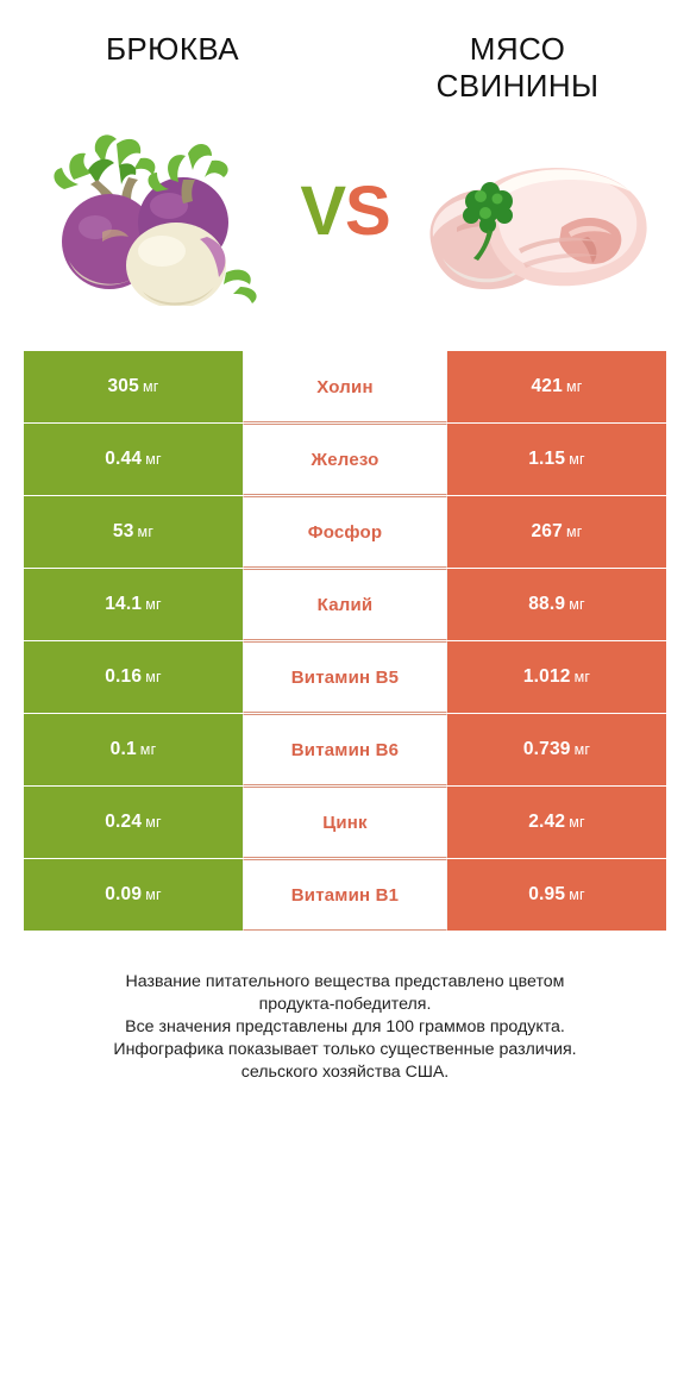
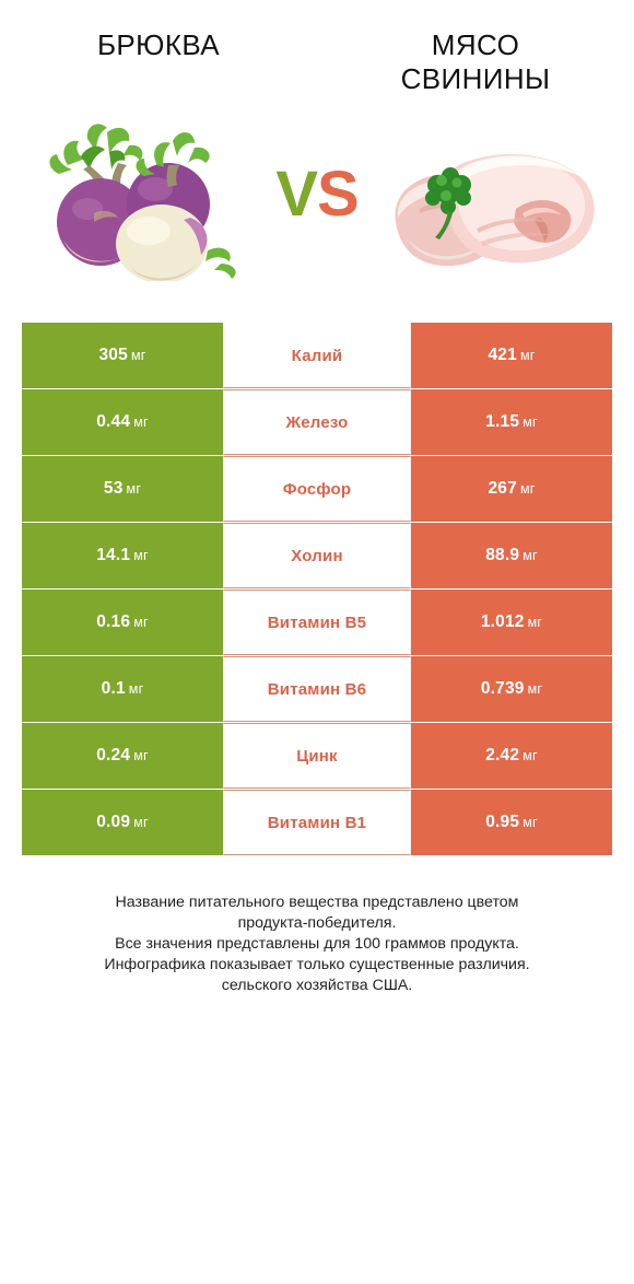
  БРЮКВА
  МЯСО СВИНИНЫ
  VS
  305 мг
- Холин
+ Калий
  421 мг
  0.44 мг
  Железо
  1.15 мг
  53 мг
  Фосфор
  267 мг
  14.1 мг
- Калий
+ Холин
  88.9 мг
  0.16 мг
  Витамин B5
  1.012 мг
  0.1 мг
  Витамин B6
  0.739 мг
  0.24 мг
  Цинк
  2.42 мг
  0.09 мг
  Витамин B1
  0.95 мг
  Название питательного вещества представлено цветом
  продукта-победителя.
  Все значения представлены для 100 граммов продукта.
  Инфографика показывает только существенные различия.
  сельского хозяйства США.
